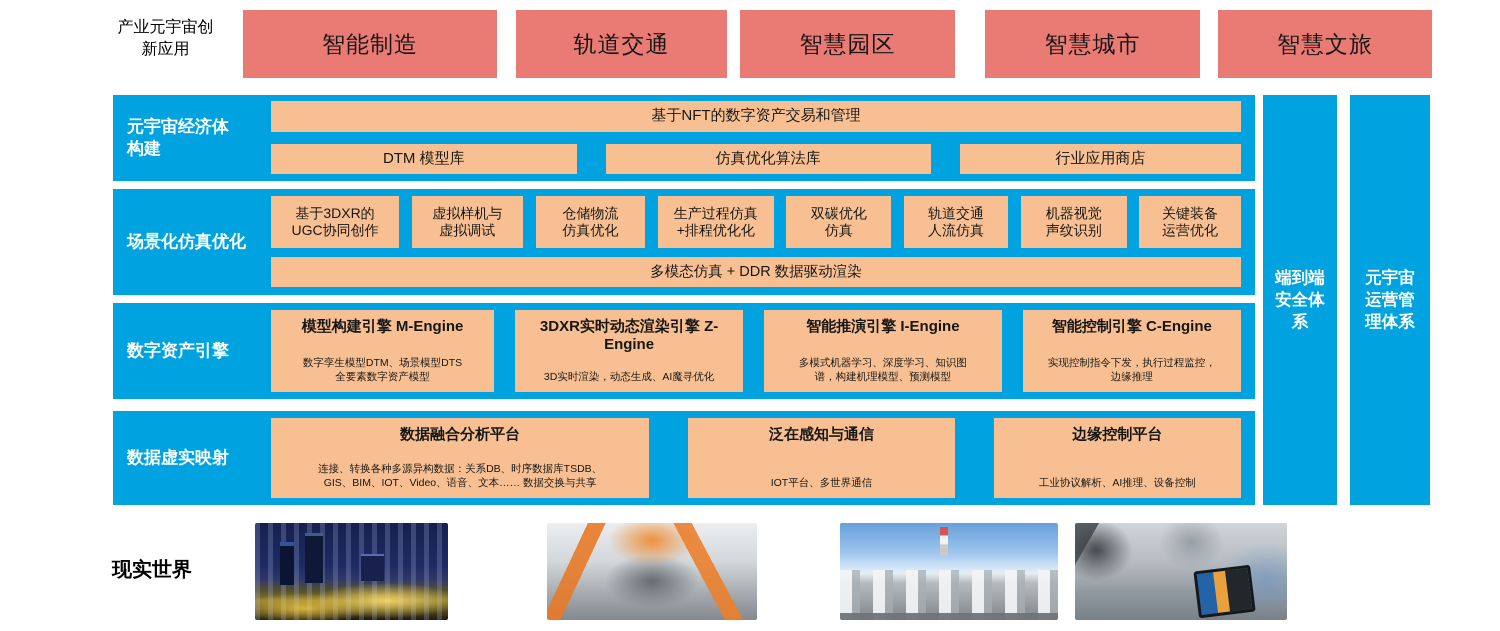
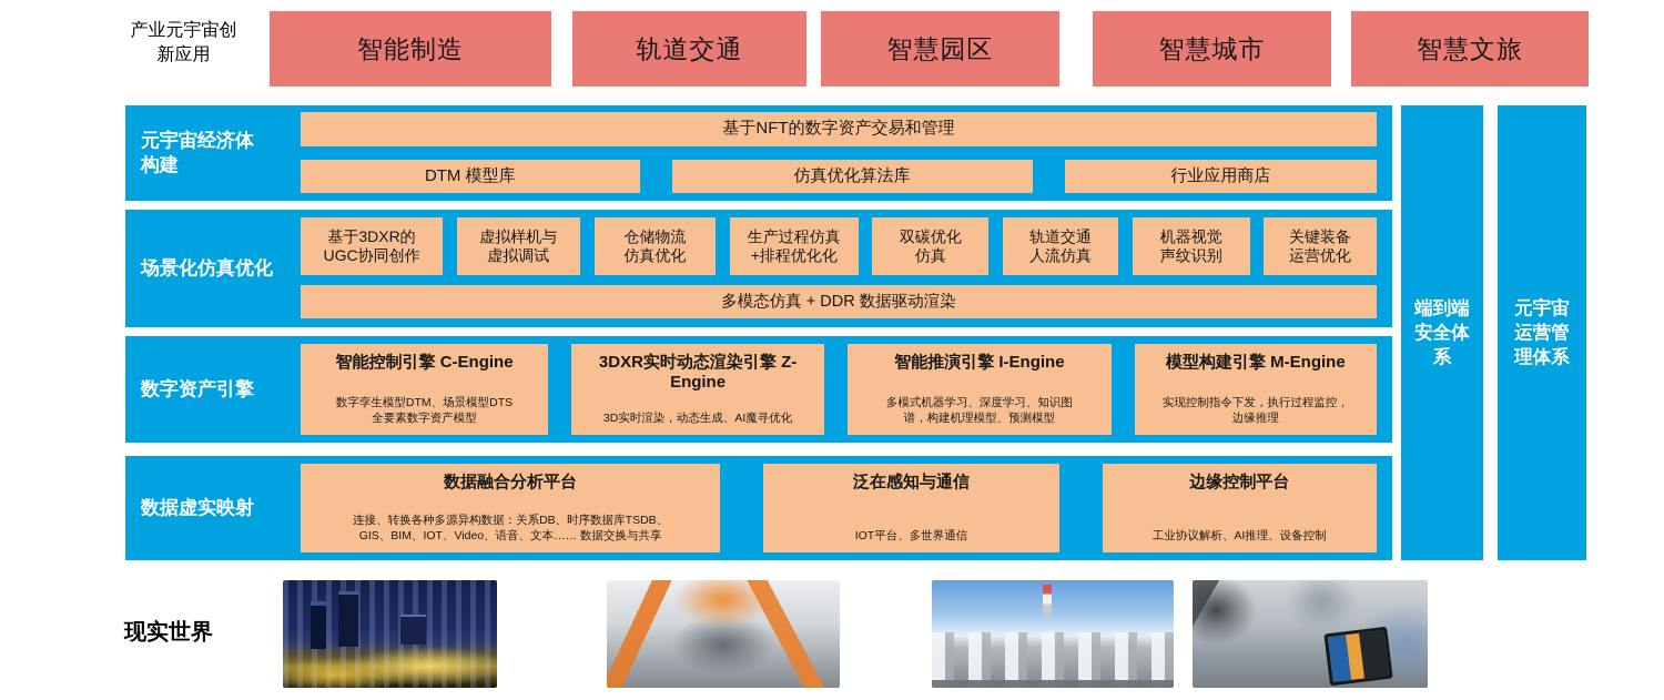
  产业元宇宙创
  新应用
  智能制造
  轨道交通
  智慧园区
  智慧城市
  智慧文旅
  元宇宙经济体
  构建
  基于NFT的数字资产交易和管理
  DTM 模型库
  仿真优化算法库
  行业应用商店
  场景化仿真优化
  基于3DXR的
  UGC协同创作
  虚拟样机与
  虚拟调试
  仓储物流
  仿真优化
  生产过程仿真
  +排程优化化
  双碳优化
  仿真
  轨道交通
  人流仿真
  机器视觉
  声纹识别
  关键装备
  运营优化
  多模态仿真 + DDR 数据驱动渲染
  数字资产引擎
- 模型构建引擎 M-Engine
+ 智能控制引擎 C-Engine
  数字孪生模型DTM、场景模型DTS
  全要素数字资产模型
  3DXR实时动态渲染引擎 Z-Engine
  3D实时渲染，动态生成、AI魔寻优化
  智能推演引擎 I-Engine
  多模式机器学习、深度学习、知识图
  谱，构建机理模型、预测模型
- 智能控制引擎 C-Engine
+ 模型构建引擎 M-Engine
  实现控制指令下发，执行过程监控，
  边缘推理
  数据虚实映射
  数据融合分析平台
  连接、转换各种多源异构数据：关系DB、时序数据库TSDB、
  GIS、BIM、IOT、Video、语音、文本…… 数据交换与共享
  泛在感知与通信
  IOT平台、多世界通信
  边缘控制平台
  工业协议解析、AI推理、设备控制
  端到端
  安全体
  系
  元宇宙
  运营管
  理体系
  现实世界
